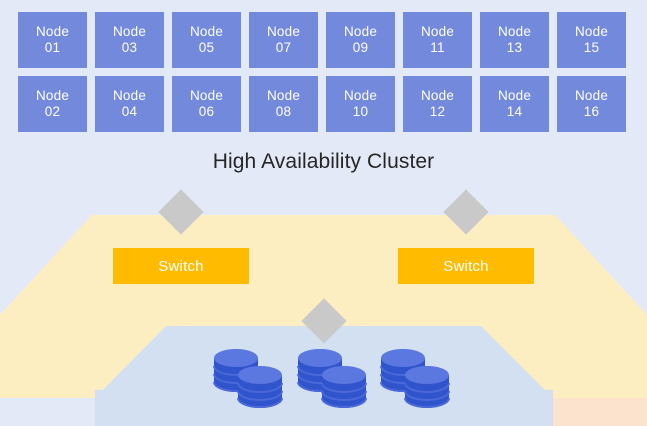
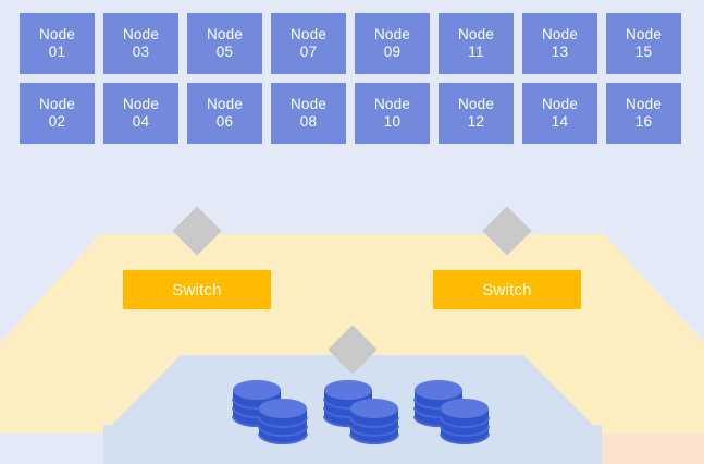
  Node
  01
  Node
  03
  Node
  05
  Node
  07
  Node
  09
  Node
  11
  Node
  13
  Node
  15
  Node
  02
  Node
  04
  Node
  06
  Node
  08
  Node
  10
  Node
  12
  Node
  14
  Node
  16
- High Availability Cluster
  Switch
  Switch
